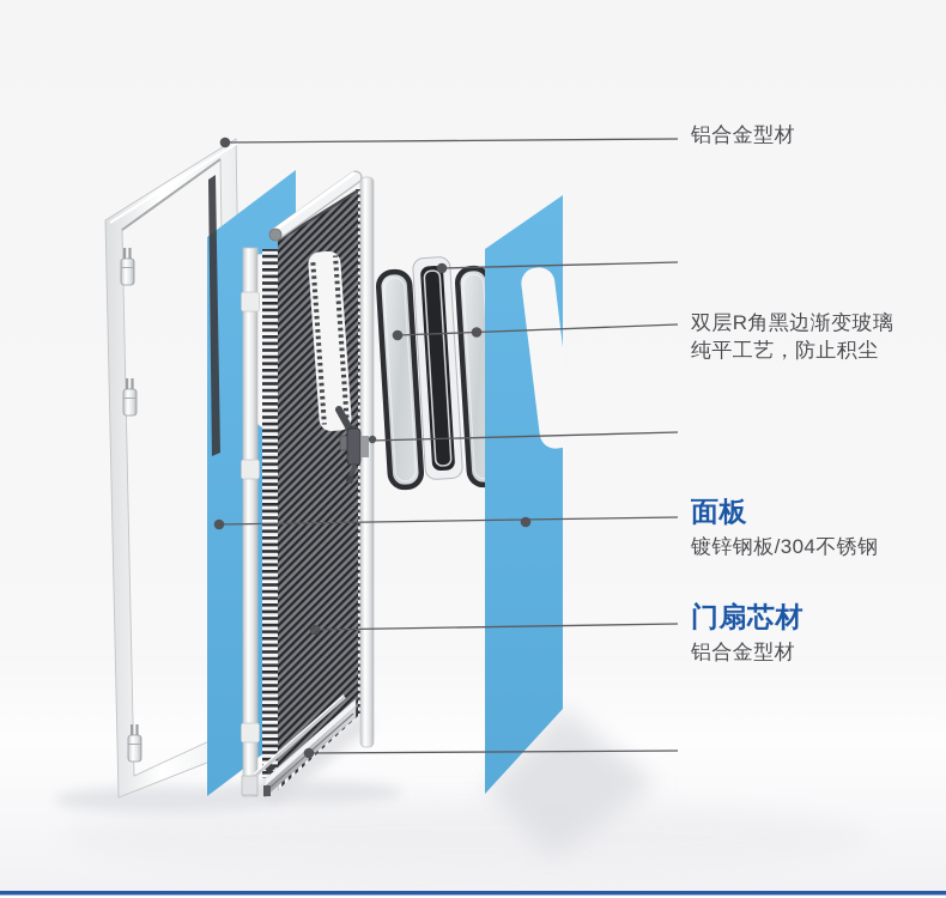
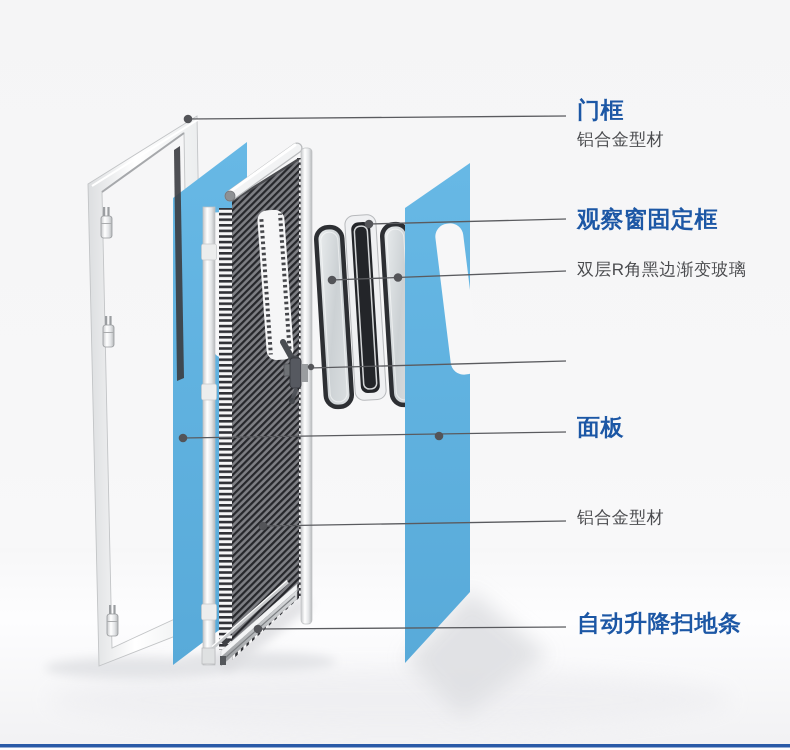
+ 门框
  铝合金型材
+ 观察窗固定框
  双层R角黑边渐变玻璃
- 纯平工艺，防止积尘
  面板
- 镀锌钢板/304不锈钢
- 门扇芯材
  铝合金型材
+ 自动升降扫地条
